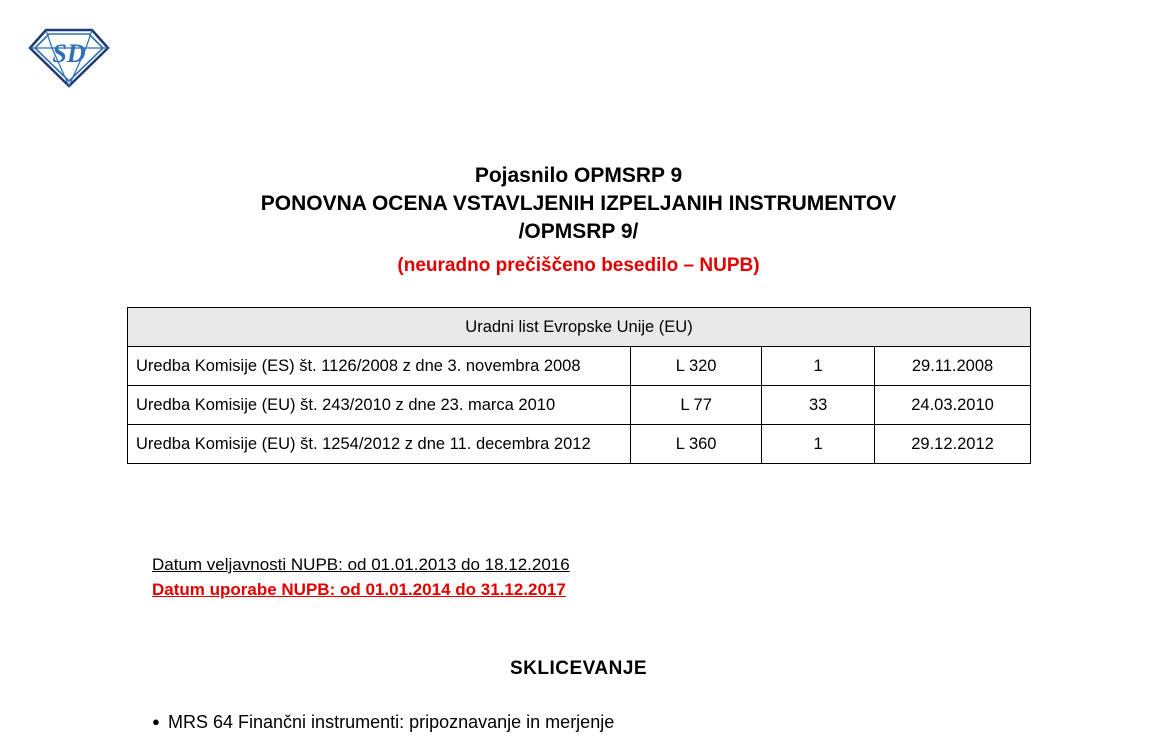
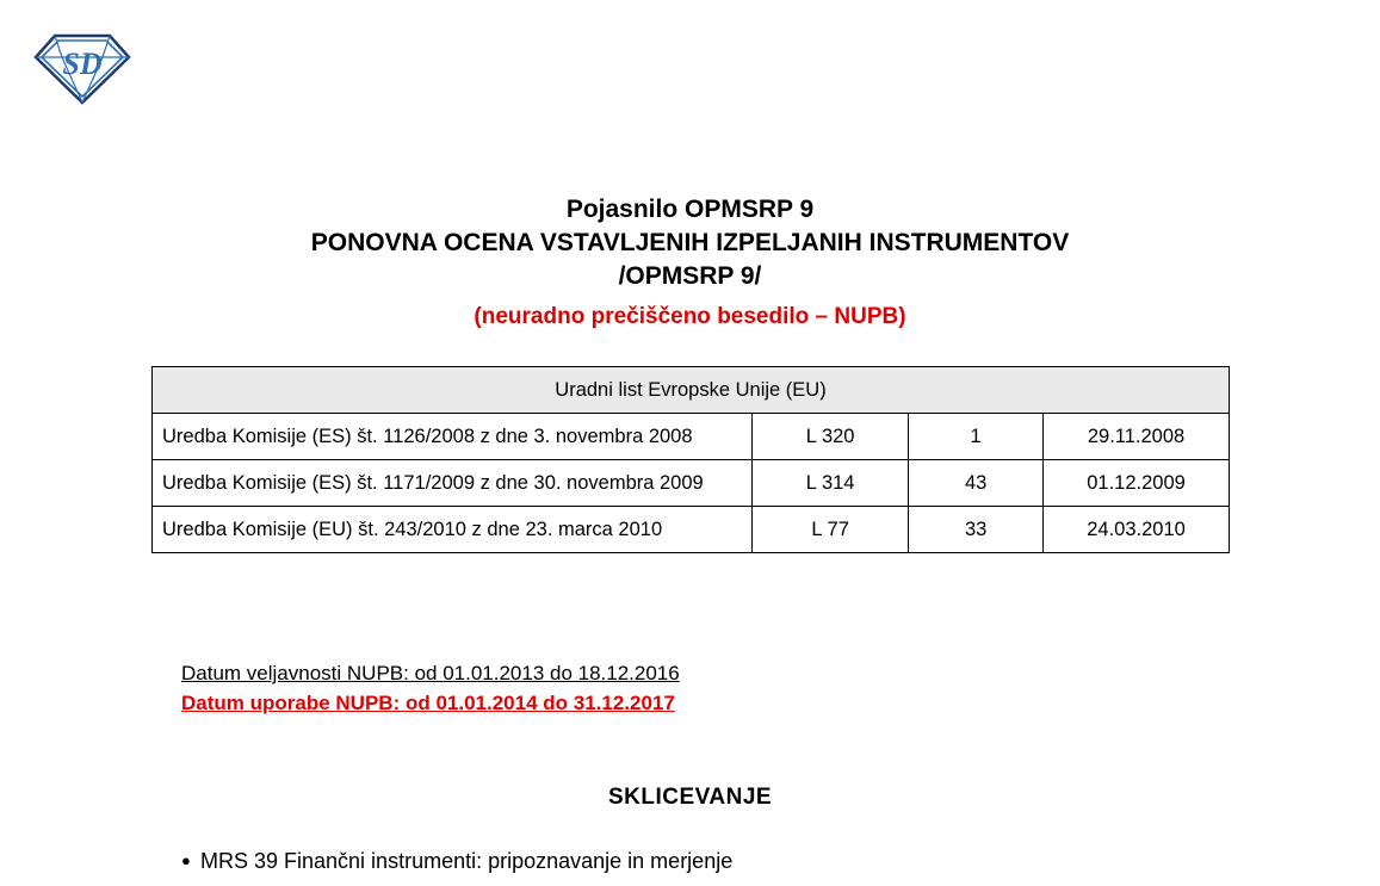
  SD
  Pojasnilo OPMSRP 9
  PONOVNA OCENA VSTAVLJENIH IZPELJANIH INSTRUMENTOV
  /OPMSRP 9/
  (neuradno prečiščeno besedilo – NUPB)
  Uradni list Evropske Unije (EU)
  Uredba Komisije (ES) št. 1126/2008 z dne 3. novembra 2008	L 320	1	29.11.2008
+ Uredba Komisije (ES) št. 1171/2009 z dne 30. novembra 2009	L 314	43	01.12.2009
  Uredba Komisije (EU) št. 243/2010 z dne 23. marca 2010	L 77	33	24.03.2010
- Uredba Komisije (EU) št. 1254/2012 z dne 11. decembra 2012	L 360	1	29.12.2012
  Datum veljavnosti NUPB: od 01.01.2013 do 18.12.2016
  Datum uporabe NUPB: od 01.01.2014 do 31.12.2017
  SKLICEVANJE
  ●
- MRS 64 Finančni instrumenti: pripoznavanje in merjenje
+ MRS 39 Finančni instrumenti: pripoznavanje in merjenje
